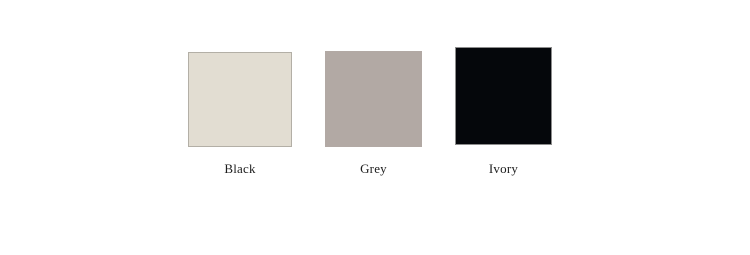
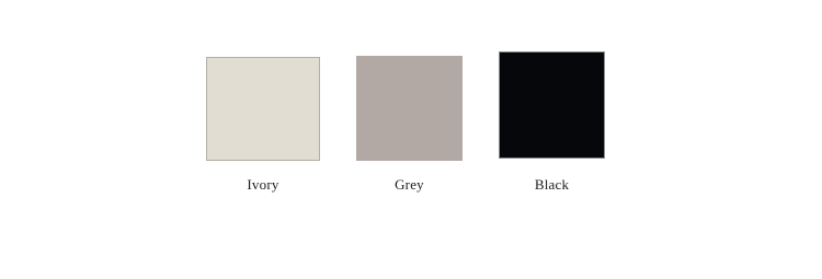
- Black
+ Ivory
  Grey
- Ivory
+ Black
